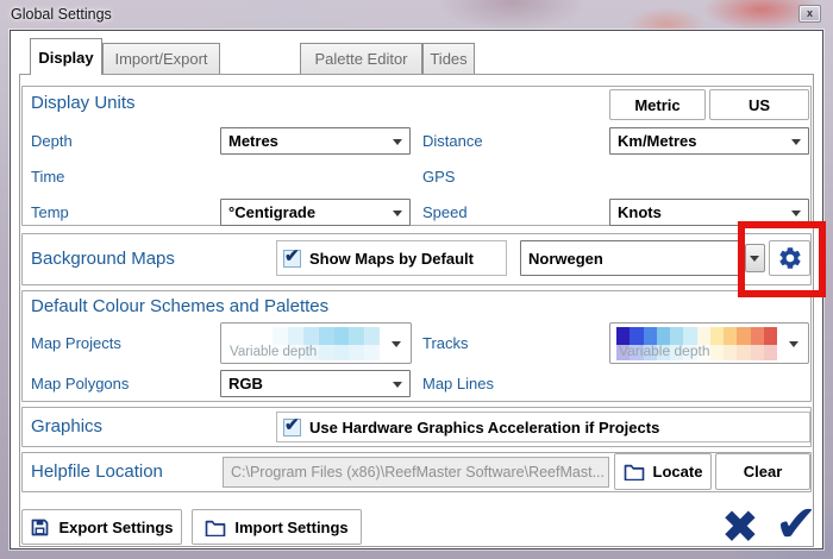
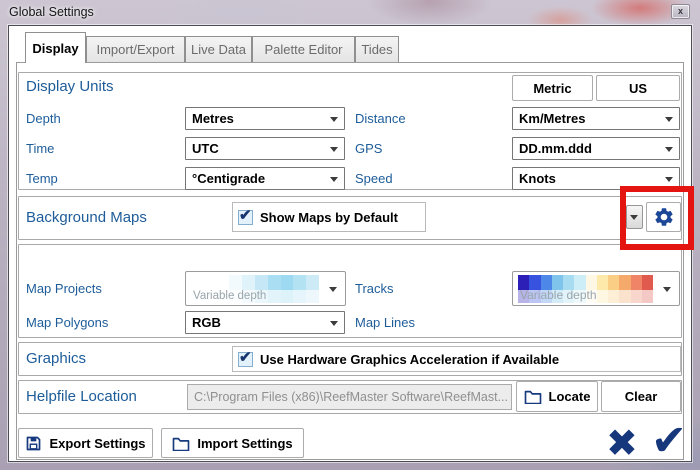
  Global Settings
  x
  Display
  Import/Export
+ Live Data
  Palette Editor
  Tides
  Display Units
  Metric
  US
  Depth
  Metres
  Distance
  Km/Metres
  Time
+ UTC
  GPS
+ DD.mm.ddd
  Temp
  °Centigrade
  Speed
  Knots
  Background Maps
  ✔
  Show Maps by Default
- Norwegen
- Default Colour Schemes and Palettes
  Map Projects
  Variable depth
  Tracks
  Variable depth
  Map Polygons
  RGB
  Map Lines
  Graphics
  ✔
- Use Hardware Graphics Acceleration if Projects
+ Use Hardware Graphics Acceleration if Available
  Helpfile Location
  C:\Program Files (x86)\ReefMaster Software\ReefMast...
  Locate
  Clear
  Export Settings
  Import Settings
  ✖
  ✔
